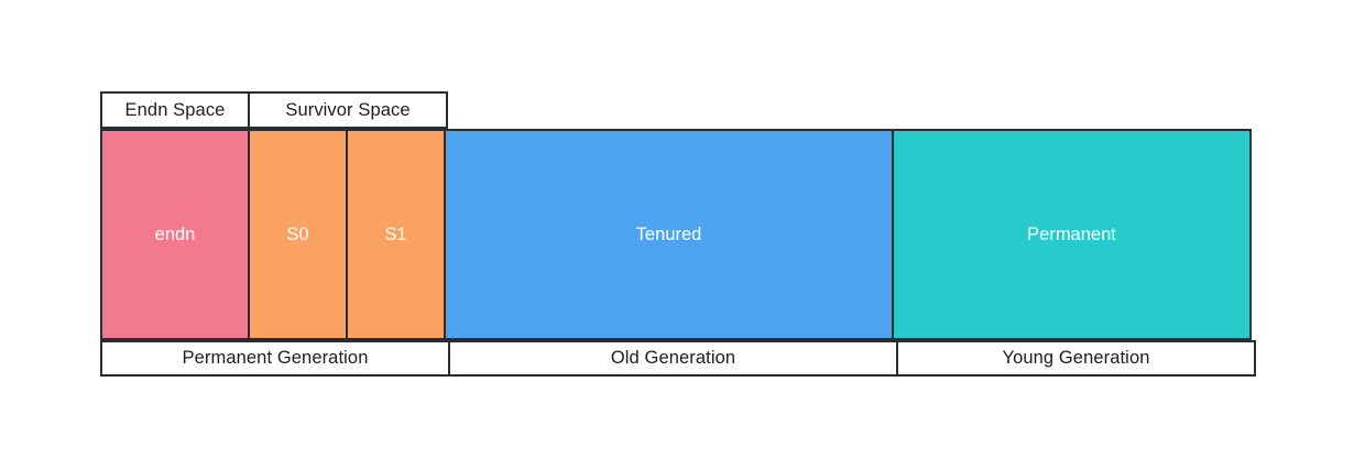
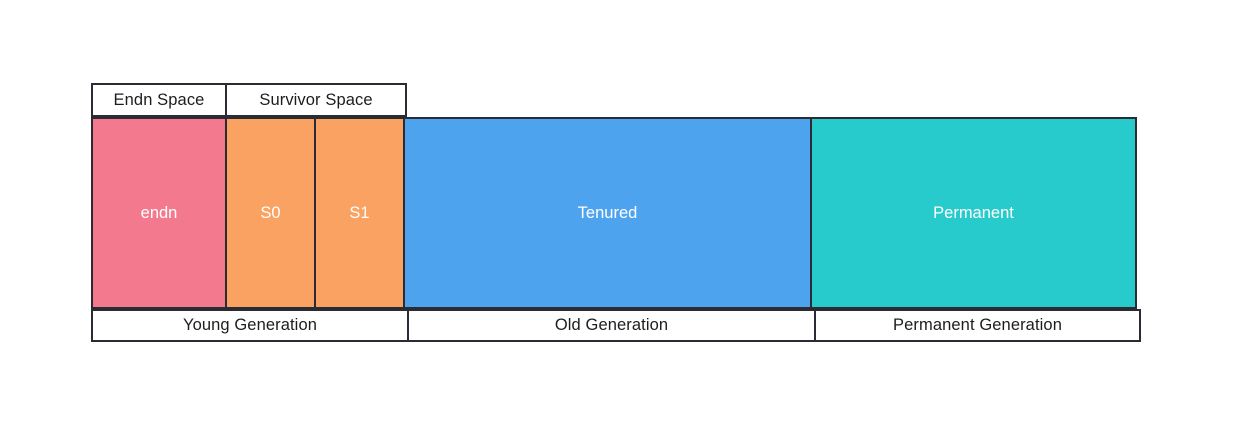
  Endn Space
  Survivor Space
  endn
  S0
  S1
  Tenured
  Permanent
- Permanent Generation
+ Young Generation
  Old Generation
- Young Generation
+ Permanent Generation
